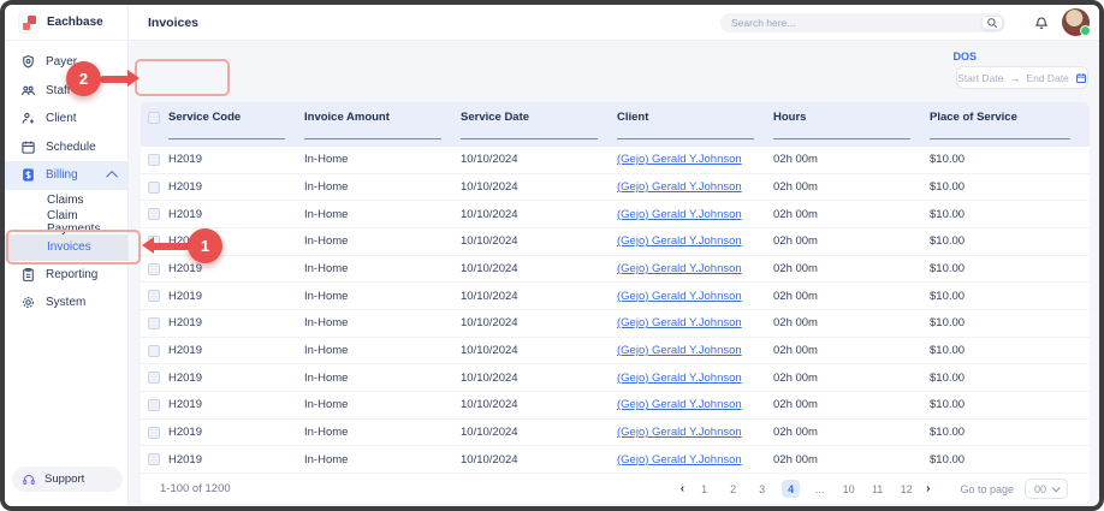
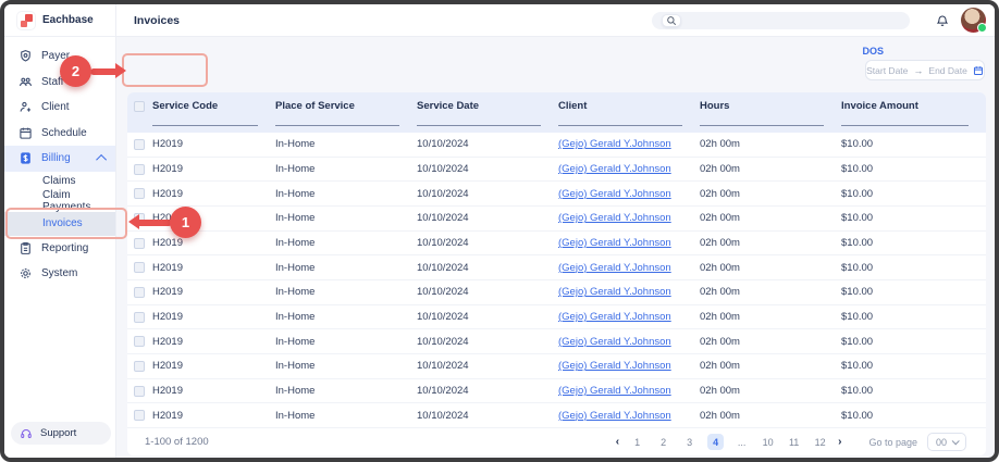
  Eachbase
  Paye
  Staff
  Client
  Schedule
  Billing
  Claims
  Claim Payments
  Invoices
  Reporting
  System
  Support
  Invoices
- Search here...
  DOS
  Start Date
  →
  End Date
  Service Code
- Invoice Amount
+ Place of Service
  Service Date
  Client
  Hours
- Place of Service
+ Invoice Amount
  H2019
  In-Home
  10/10/2024
  (Gejo) Gerald Y.Johnson
  02h 00m
  $10.00
  H2019
  In-Home
  10/10/2024
  (Gejo) Gerald Y.Johnson
  02h 00m
  $10.00
  H2019
  In-Home
  10/10/2024
  (Gejo) Gerald Y.Johnson
  02h 00m
  $10.00
  In-Home
  10/10/2024
  (Gejo) Gerald Y.Johnson
  02h 00m
  $10.00
  H2019
  In-Home
  10/10/2024
  (Gejo) Gerald Y.Johnson
  02h 00m
  $10.00
  H2019
  In-Home
  10/10/2024
  (Gejo) Gerald Y.Johnson
  02h 00m
  $10.00
  H2019
  In-Home
  10/10/2024
  (Gejo) Gerald Y.Johnson
  02h 00m
  $10.00
  H2019
  In-Home
  10/10/2024
  (Gejo) Gerald Y.Johnson
  02h 00m
  $10.00
  H2019
  In-Home
  10/10/2024
  (Gejo) Gerald Y.Johnson
  02h 00m
  $10.00
  H2019
  In-Home
  10/10/2024
  (Gejo) Gerald Y.Johnson
  02h 00m
  $10.00
  H2019
  In-Home
  10/10/2024
  (Gejo) Gerald Y.Johnson
  02h 00m
  $10.00
  H2019
  In-Home
  10/10/2024
  (Gejo) Gerald Y.Johnson
  02h 00m
  $10.00
  1-100 of 1200
  ‹
  1
  2
  3
  4
  ...
  10
  11
  12
  ›
  Go to page
  00
  2
  1
